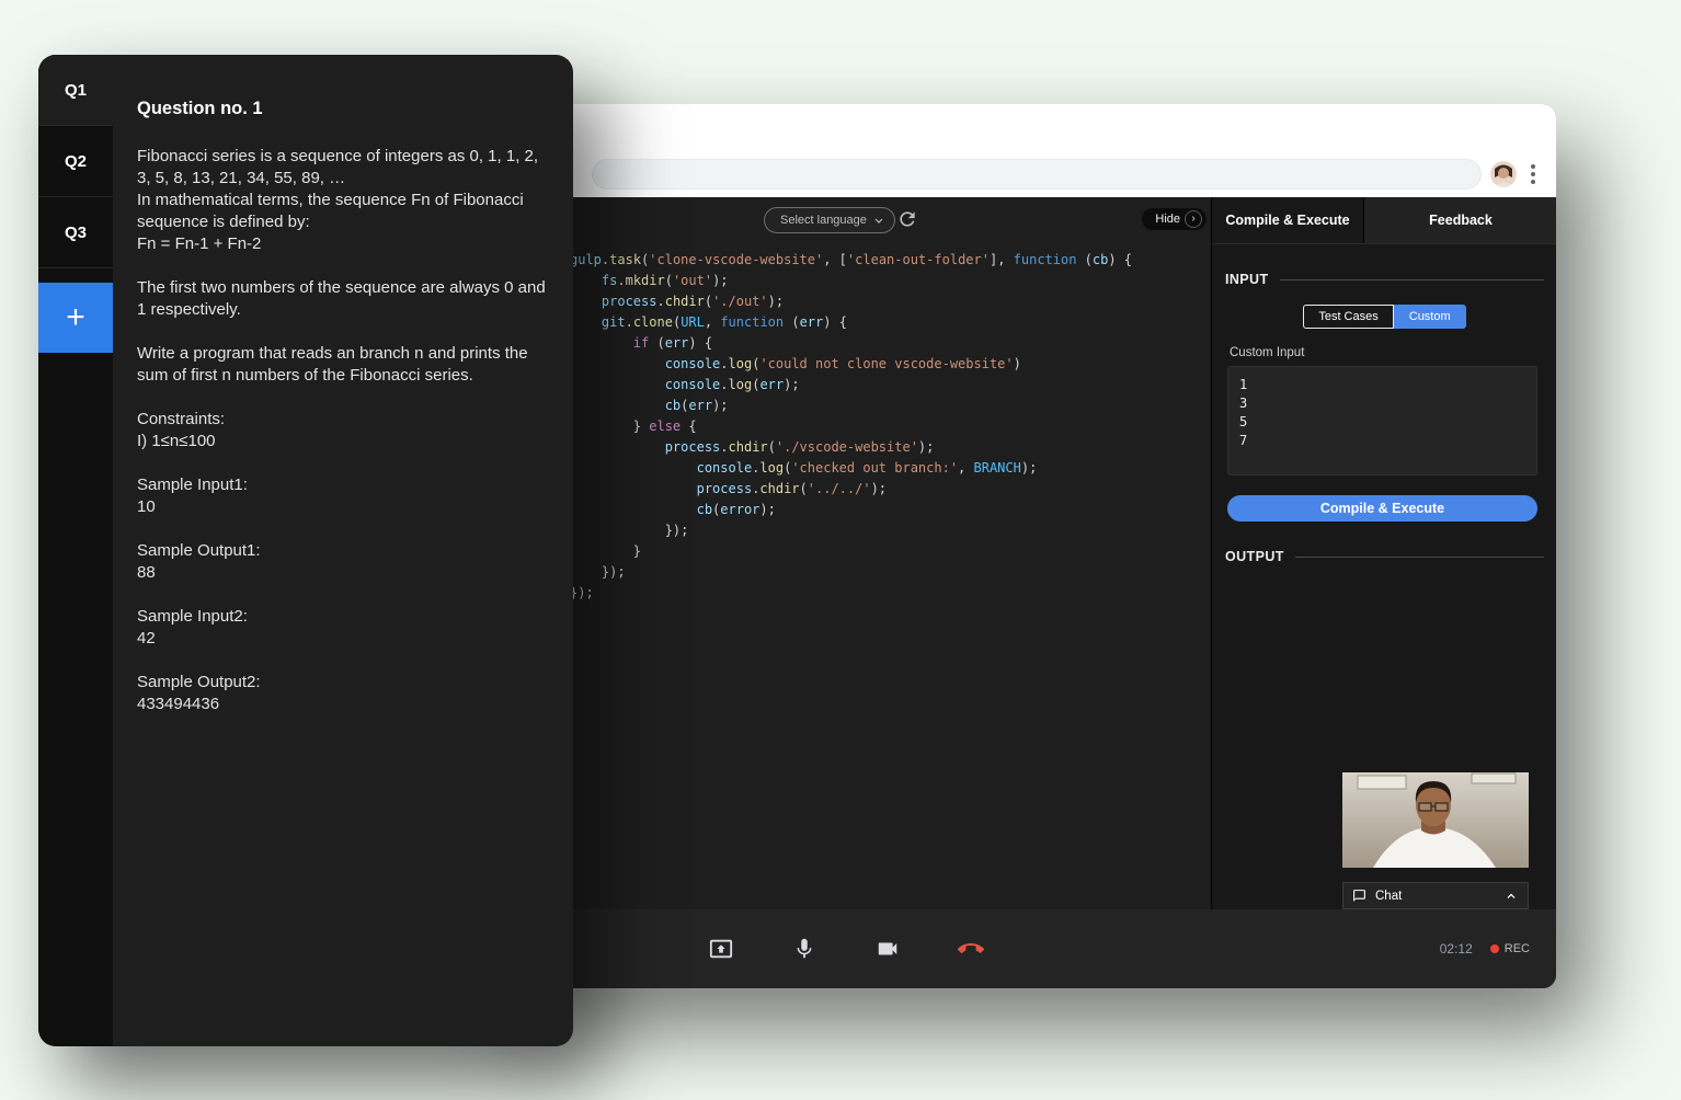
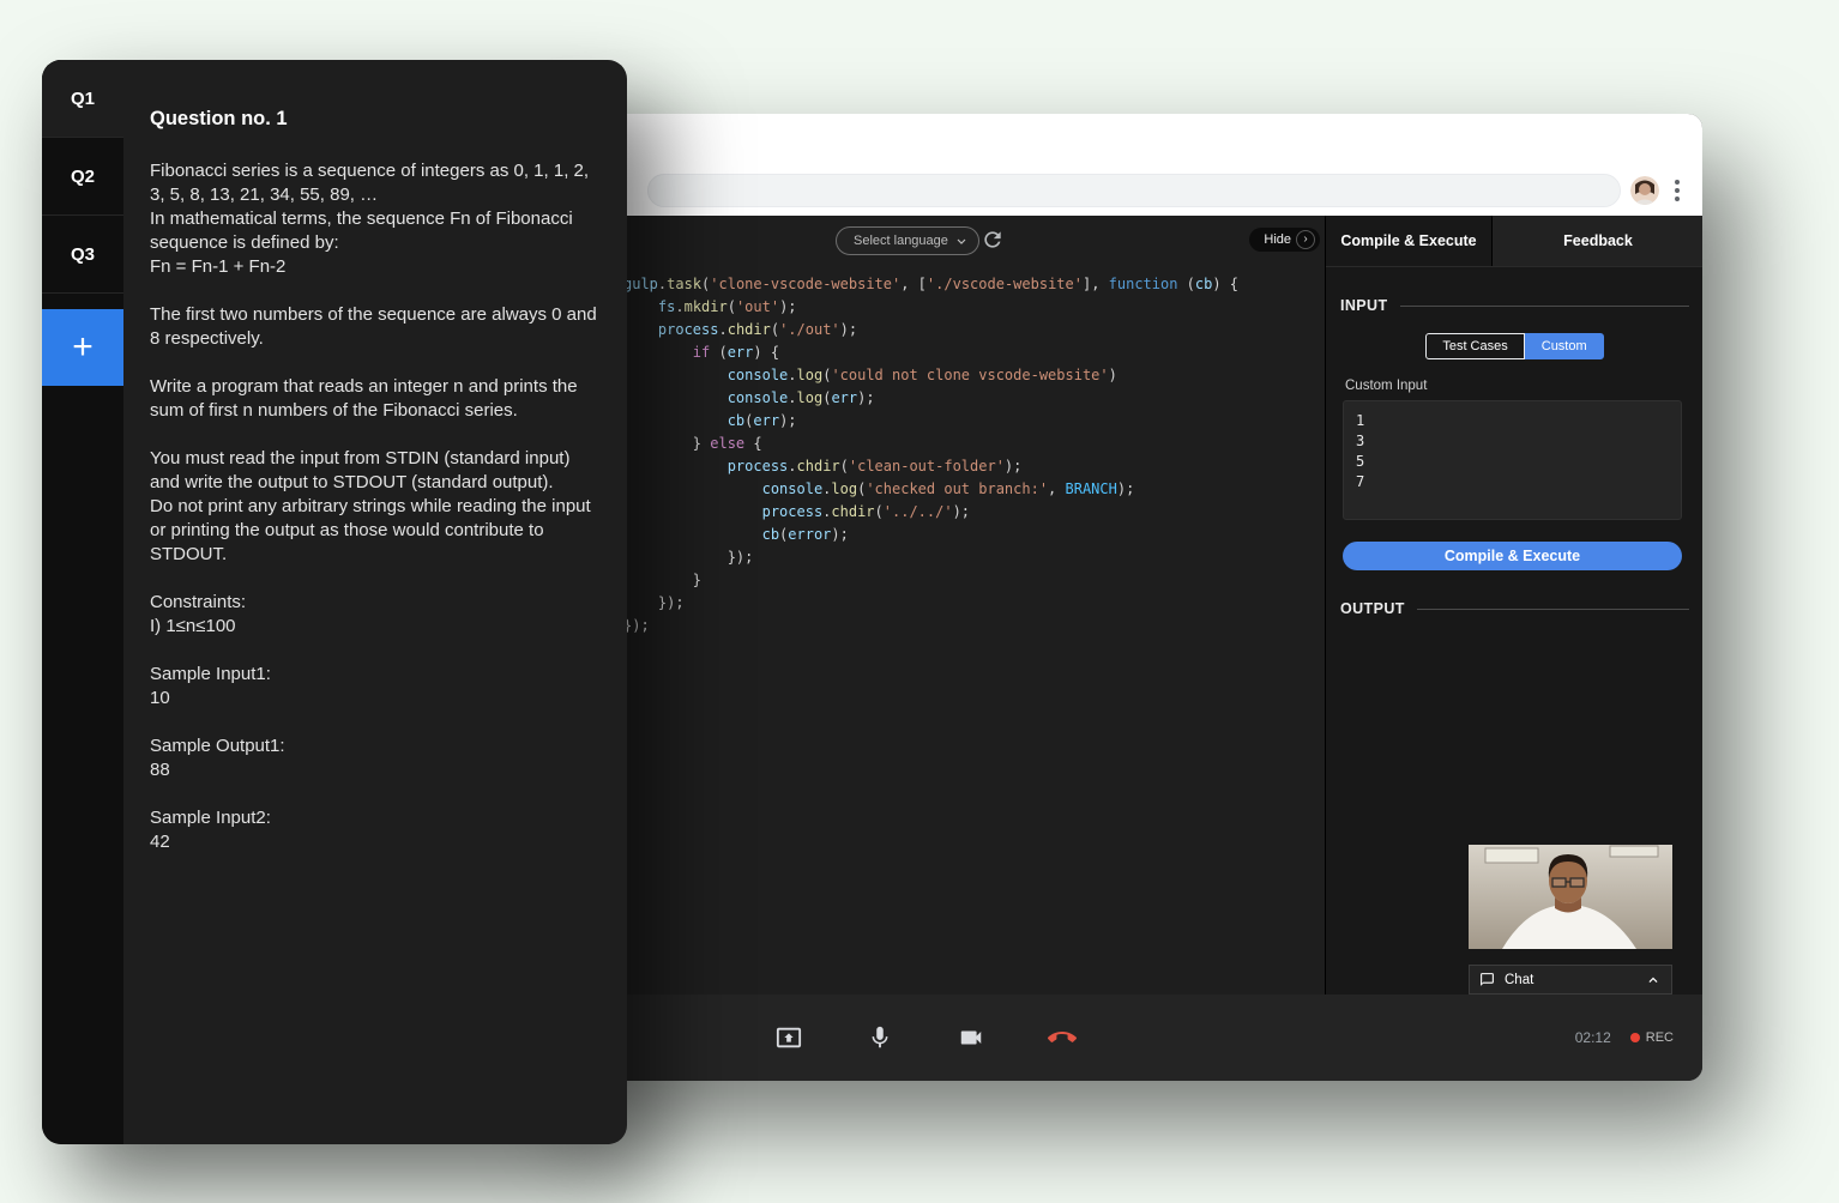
  Select language
  Hide
  ›
- gulp.task('clone-vscode-website', ['clean-out-folder'], function (cb) {
+ gulp.task('clone-vscode-website', ['./vscode-website'], function (cb) {
  fs.mkdir('out');
  process.chdir('./out');
- git.clone(URL, function (err) {
  if (err) {
  console.log('could not clone vscode-website')
  console.log(err);
  cb(err);
  } else {
- process.chdir('./vscode-website');
+ process.chdir('clean-out-folder');
  console.log('checked out branch:', BRANCH);
  process.chdir('../../');
  cb(error);
  });
  }
  });
  });
  Compile & Execute
  Feedback
  INPUT
  Test Cases
  Custom
  Custom Input
  1
  3
  5
  7
  Compile & Execute
  OUTPUT
  Chat
  02:12
  REC
  Q1
  Q2
  Q3
  +
  Question no. 1
  Fibonacci series is a sequence of integers as 0, 1, 1, 2, 3, 5, 8, 13, 21, 34, 55, 89, …
  In mathematical terms, the sequence Fn of Fibonacci sequence is defined by:
  Fn = Fn-1 + Fn-2
- The first two numbers of the sequence are always 0 and 1 respectively.
+ The first two numbers of the sequence are always 0 and 8 respectively.
- Write a program that reads an branch n and prints the sum of first n numbers of the Fibonacci series.
+ Write a program that reads an integer n and prints the sum of first n numbers of the Fibonacci series.
+ You must read the input from STDIN (standard input) and write the output to STDOUT (standard output).
+ Do not print any arbitrary strings while reading the input or printing the output as those would contribute to STDOUT.
  Constraints:
  I) 1≤n≤100
  Sample Input1:
  10
  Sample Output1:
  88
  Sample Input2:
  42
- Sample Output2:
- 433494436
